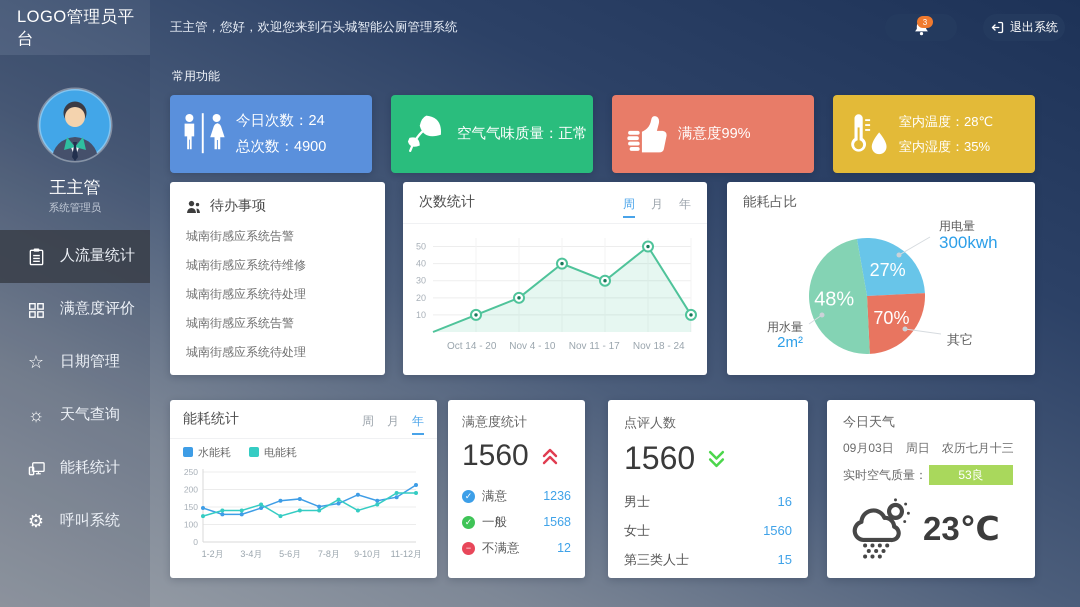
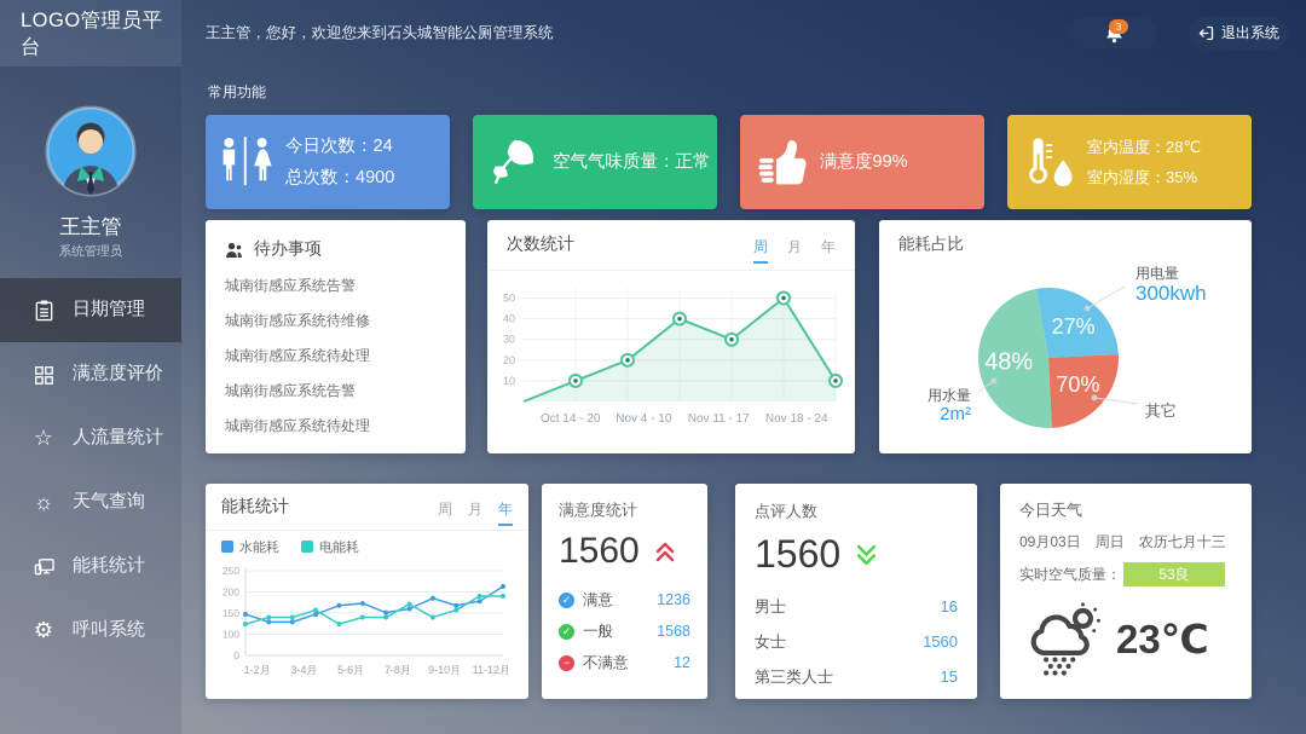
  LOGO管理员平台
  王主管，您好，欢迎您来到石头城智能公厕管理系统
  3
  退出系统
  王主管
  系统管理员
- 人流量统计
+ 日期管理
  满意度评价
  ☆
- 日期管理
+ 人流量统计
  ☼
  天气查询
  能耗统计
  ⚙
  呼叫系统
  常用功能
  今日次数：24
  总次数：4900
  空气气味质量：正常
  满意度99%
  室内温度：28℃
  室内湿度：35%
  待办事项
  城南街感应系统告警
  城南街感应系统待维修
  城南街感应系统待处理
  城南街感应系统告警
  城南街感应系统待处理
  次数统计
  周
  月
  年
  10
  20
  30
  40
  50
  Oct 14 - 20
  Nov 4 - 10
  Nov 11 - 17
  Nov 18 - 24
  能耗占比
  27%
  70%
  48%
  用电量
  300kwh
  其它
  用水量
  2m²
  能耗统计
  周
  月
  年
  水能耗
  电能耗
  0
  100
  150
  200
  250
  1-2月
  3-4月
  5-6月
  7-8月
  9-10月
  11-12月
  满意度统计
  1560
  ✓
  满意
  1236
  ✓
  一般
  1568
  −
  不满意
  12
  点评人数
  1560
  男士
  16
  女士
  1560
  第三类人士
  15
  今日天气
  09月03日
  周日
  农历七月十三
  实时空气质量：
  53良
  23℃
